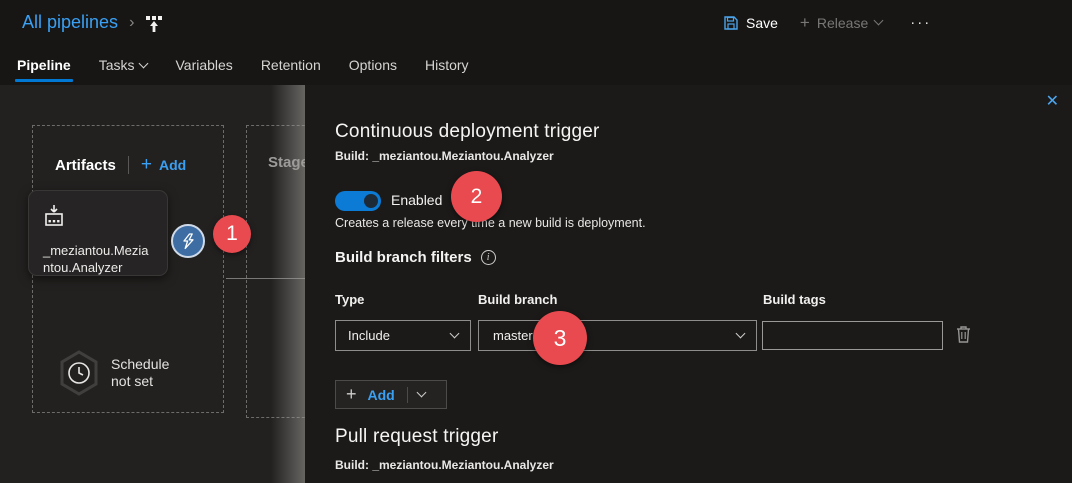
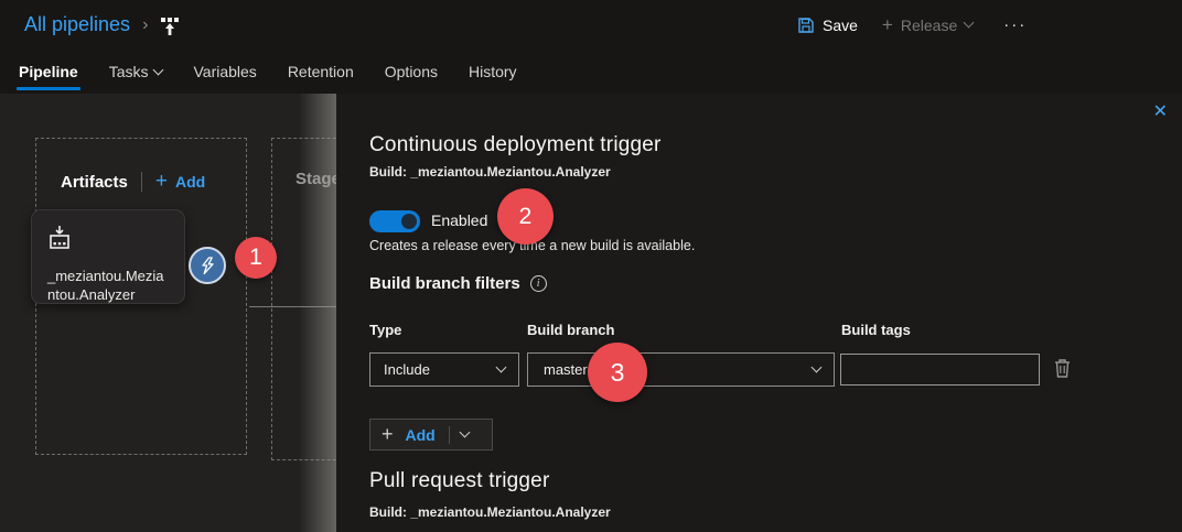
  All pipelines
  ›
  Save
  +
  Release
  ···
  Pipeline
  Tasks
  Variables
  Retention
  Options
  History
  Artifacts
  +
  Add
  _meziantou.Mezia
  ntou.Analyzer
- Schedule
- not set
  1
  ✕
  Continuous deployment trigger
  Build: _meziantou.Meziantou.Analyzer
  Enabled
- Creates a release every time a new build is deployment.
+ Creates a release every time a new build is available.
  Build branch filters
  i
  Type
  Build branch
  Build tags
  Include
  master
  2
  3
  +
  Add
  Pull request trigger
  Build: _meziantou.Meziantou.Analyzer
